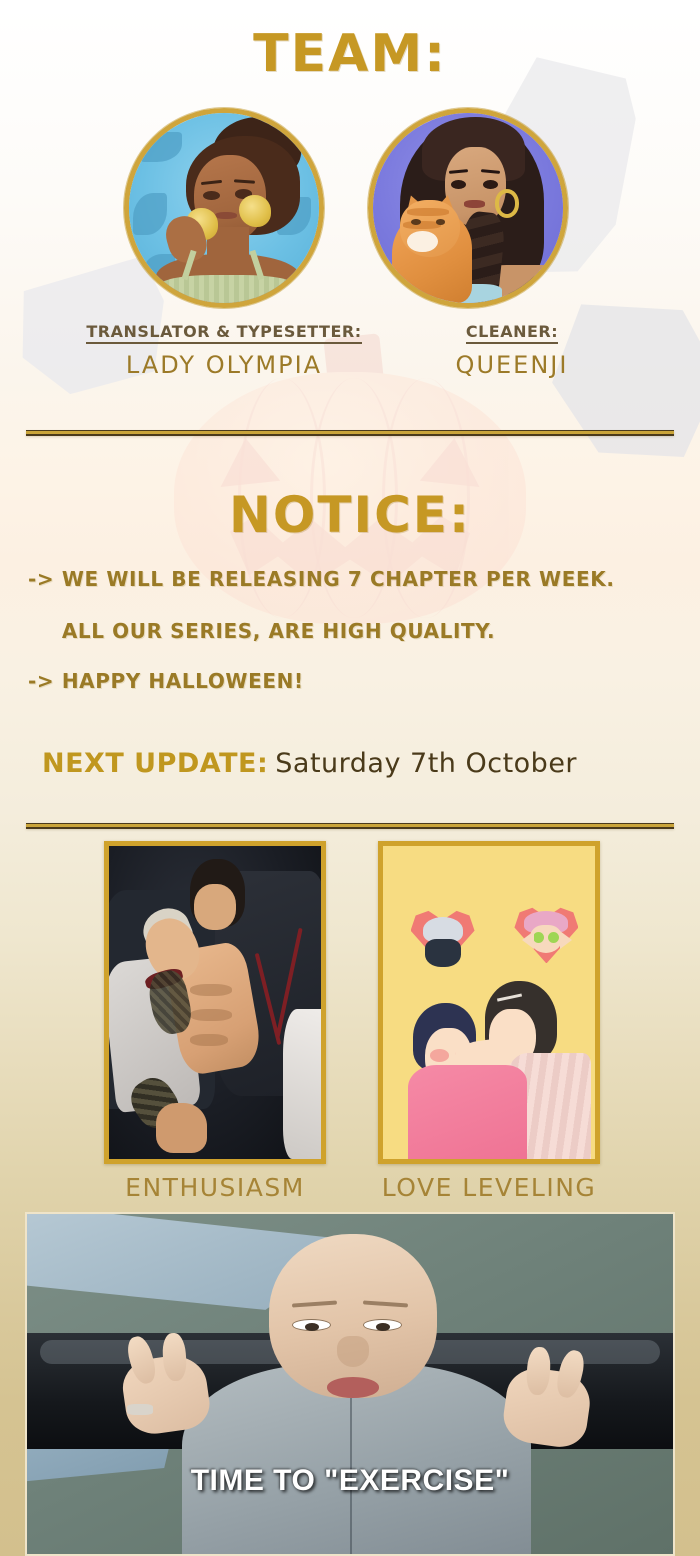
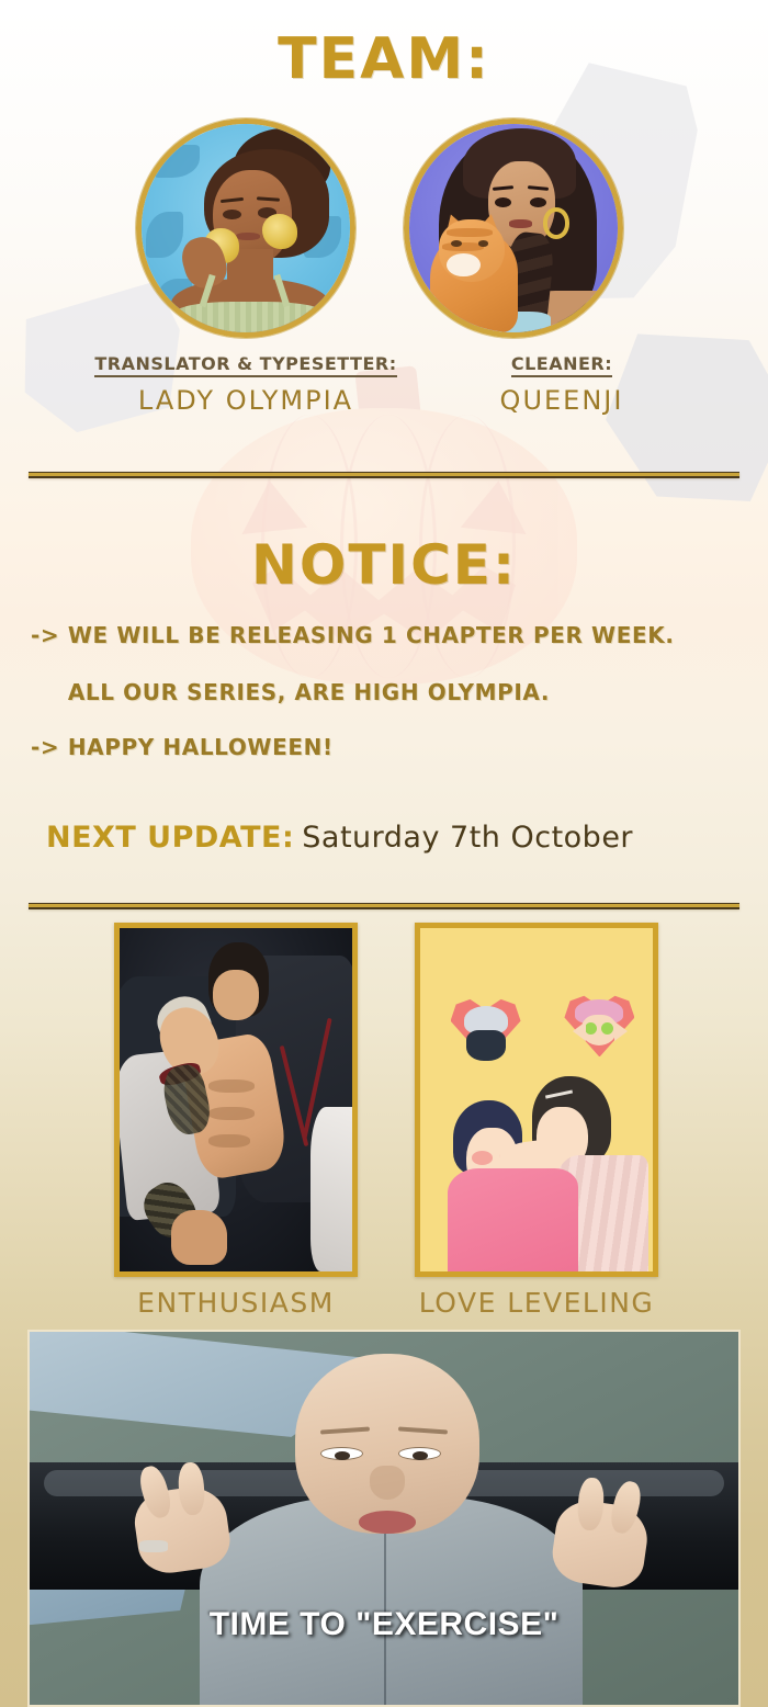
  TEAM:
  TRANSLATOR & TYPESETTER:
  LADY OLYMPIA
  CLEANER:
  QUEENJI
  NOTICE:
- -> WE WILL BE RELEASING 7 CHAPTER PER WEEK.
+ -> WE WILL BE RELEASING 1 CHAPTER PER WEEK.
- ALL OUR SERIES, ARE HIGH QUALITY.
+ ALL OUR SERIES, ARE HIGH OLYMPIA.
  -> HAPPY HALLOWEEN!
  NEXT UPDATE: Saturday 7th October
  ENTHUSIASM
  LOVE LEVELING
  TIME TO "EXERCISE"
